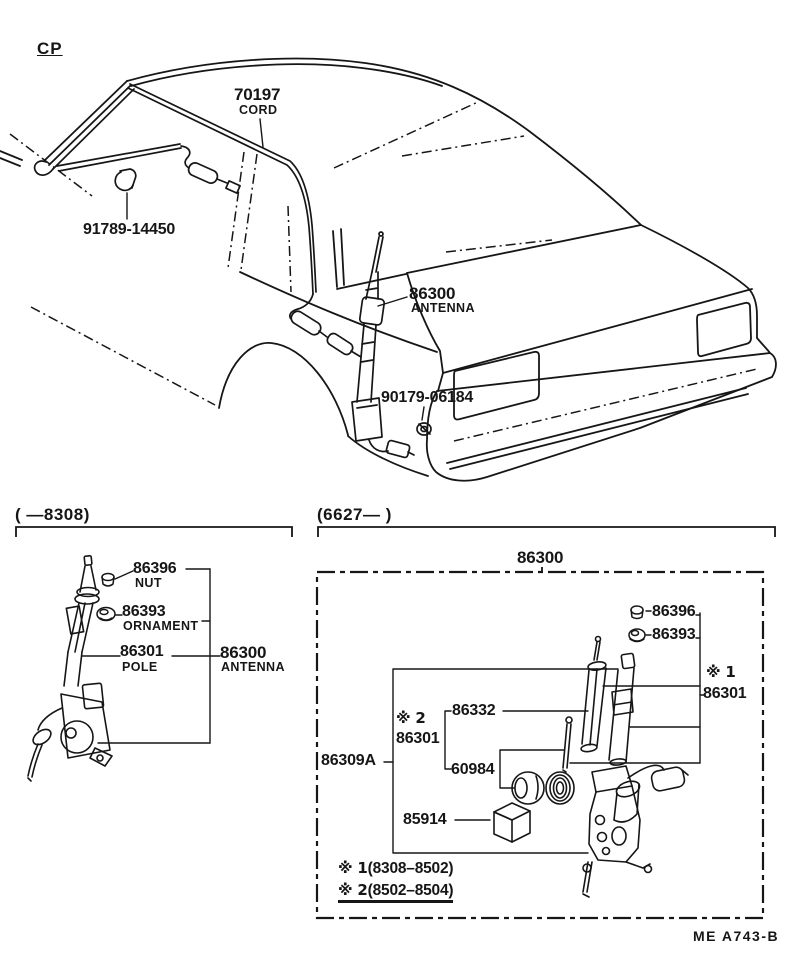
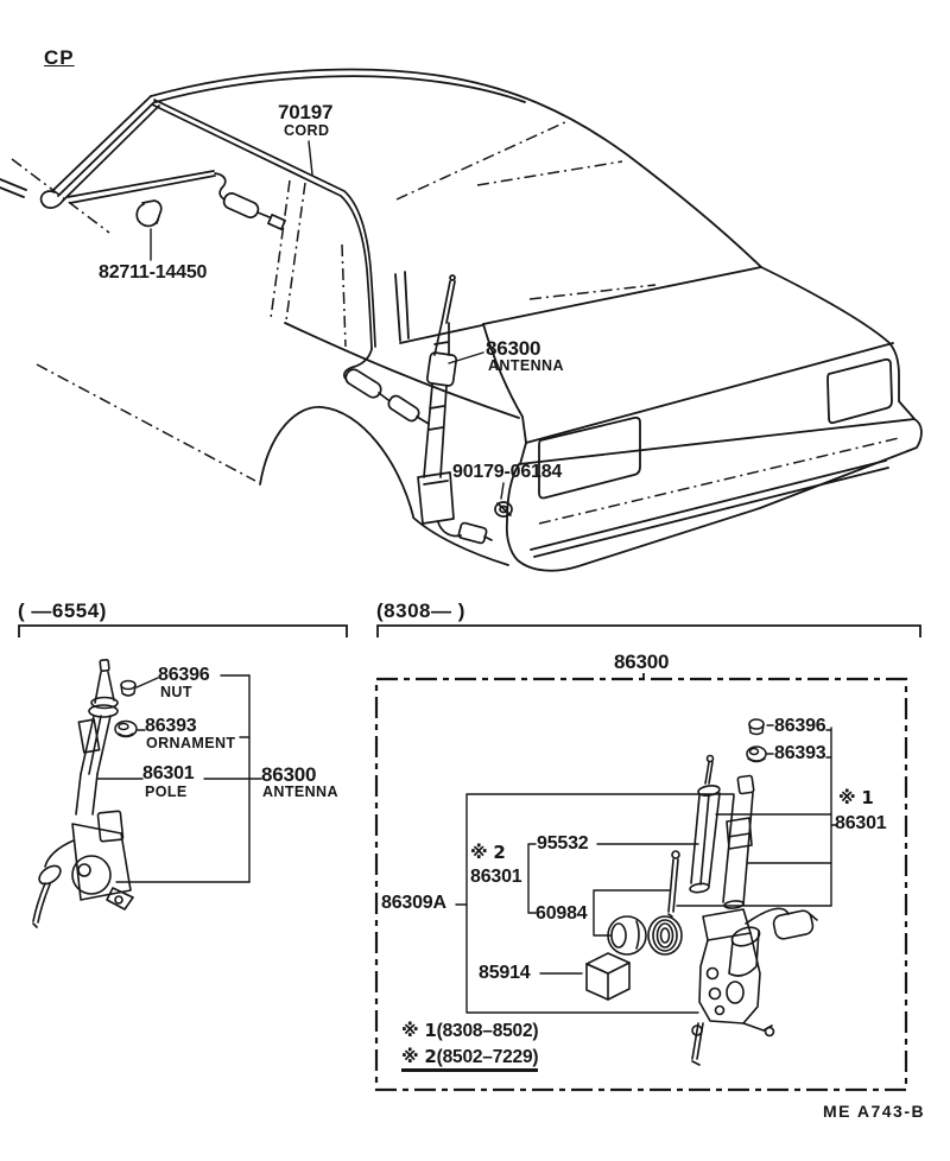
  CP
  70197
  CORD
- 91789-14450
+ 82711-14450
  86300
  ANTENNA
  90179-06184
- ( —8308)
+ ( —6554)
  86396
  NUT
  86393
  ORNAMENT
  86301
  POLE
  86300
  ANTENNA
- (6627— )
+ (8308— )
  86300
  86396
  86393
  ※ 1
  86301
- 86332
+ 95532
  ※ 2
  86301
  86309A
  60984
  85914
  ※ 1(8308–8502)
- ※ 2(8502–8504)
+ ※ 2(8502–7229)
  ME A743-B
